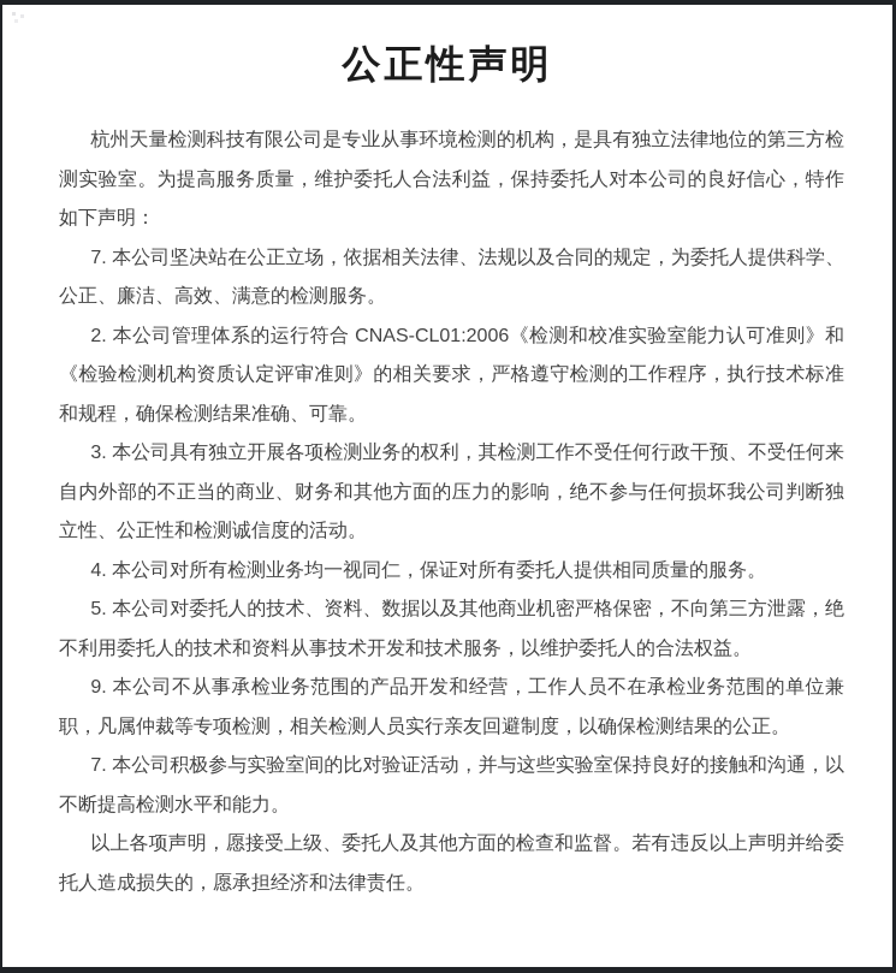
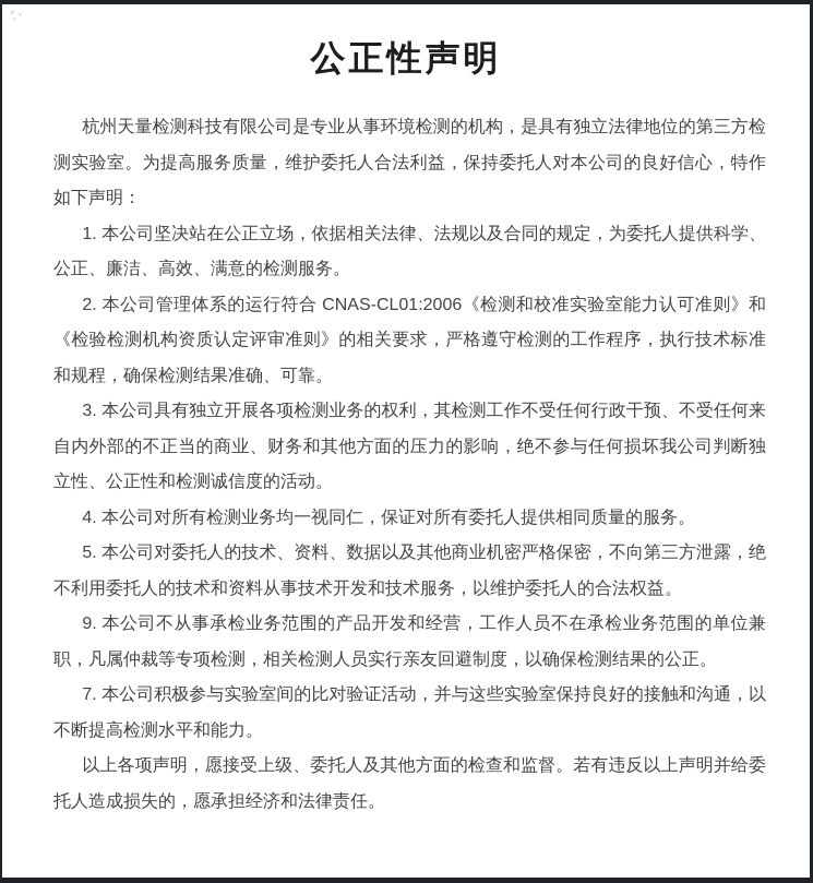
  公正性声明
  杭州天量检测科技有限公司是专业从事环境检测的机构，是具有独立法律地位的第三方检测实验室。为提高服务质量，维护委托人合法利益，保持委托人对本公司的良好信心，特作如下声明：
- 7. 本公司坚决站在公正立场，依据相关法律、法规以及合同的规定，为委托人提供科学、公正、廉洁、高效、满意的检测服务。
+ 1. 本公司坚决站在公正立场，依据相关法律、法规以及合同的规定，为委托人提供科学、公正、廉洁、高效、满意的检测服务。
  2. 本公司管理体系的运行符合 CNAS-CL01:2006《检测和校准实验室能力认可准则》和《检验检测机构资质认定评审准则》的相关要求，严格遵守检测的工作程序，执行技术标准和规程，确保检测结果准确、可靠。
  3. 本公司具有独立开展各项检测业务的权利，其检测工作不受任何行政干预、不受任何来自内外部的不正当的商业、财务和其他方面的压力的影响，绝不参与任何损坏我公司判断独立性、公正性和检测诚信度的活动。
  4. 本公司对所有检测业务均一视同仁，保证对所有委托人提供相同质量的服务。
  5. 本公司对委托人的技术、资料、数据以及其他商业机密严格保密，不向第三方泄露，绝不利用委托人的技术和资料从事技术开发和技术服务，以维护委托人的合法权益。
  9. 本公司不从事承检业务范围的产品开发和经营，工作人员不在承检业务范围的单位兼职，凡属仲裁等专项检测，相关检测人员实行亲友回避制度，以确保检测结果的公正。
  7. 本公司积极参与实验室间的比对验证活动，并与这些实验室保持良好的接触和沟通，以不断提高检测水平和能力。
  以上各项声明，愿接受上级、委托人及其他方面的检查和监督。若有违反以上声明并给委托人造成损失的，愿承担经济和法律责任。
